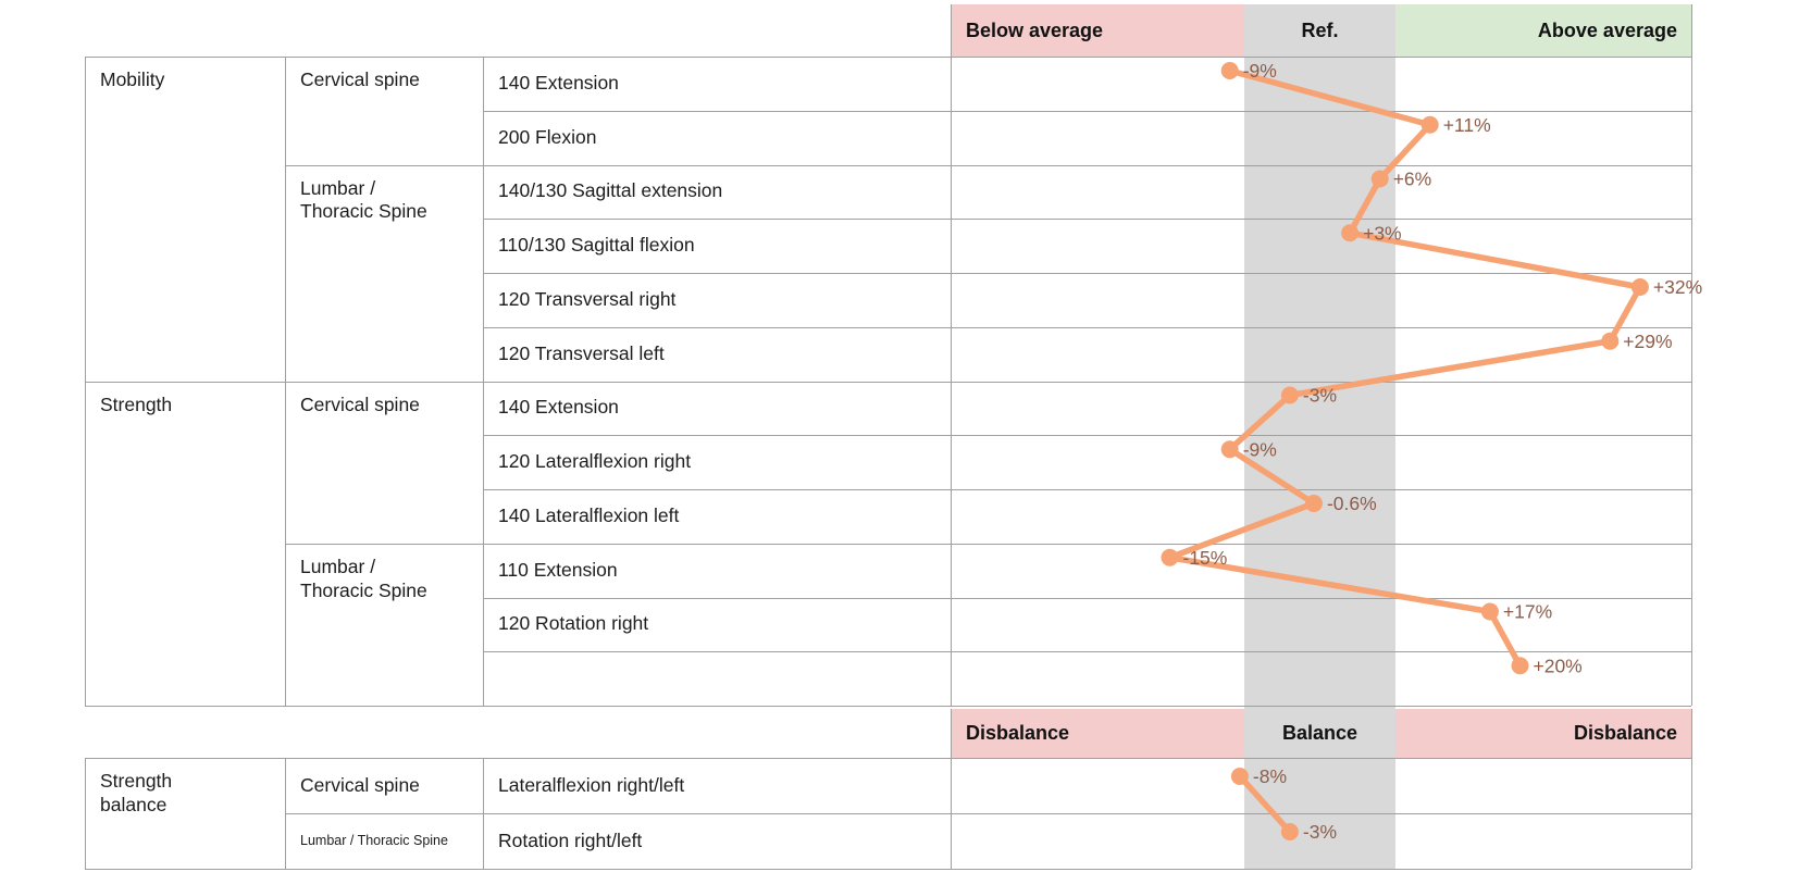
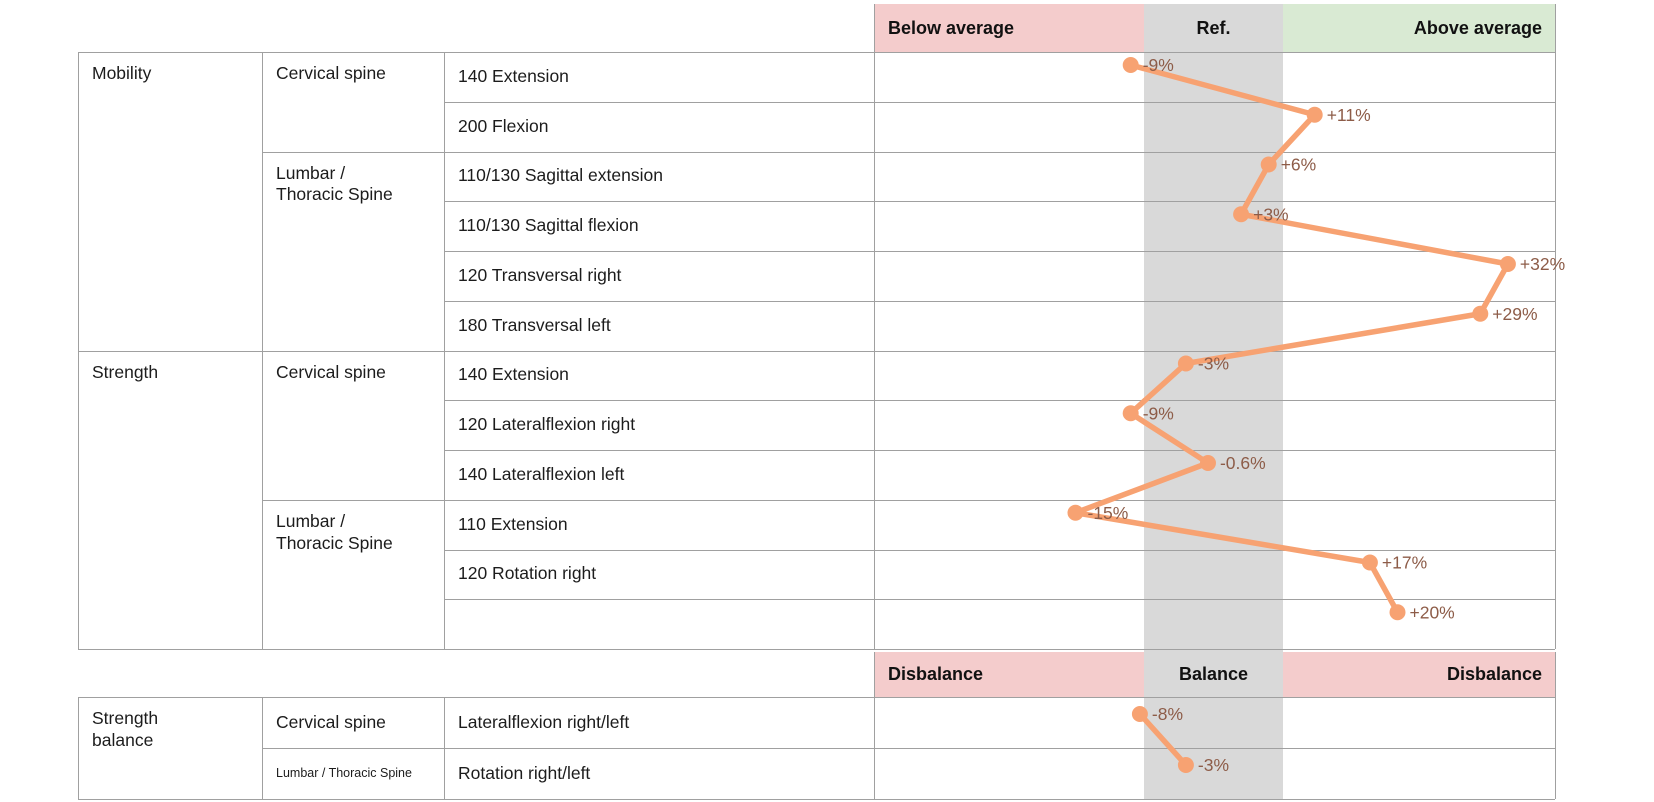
  Below average
  Ref.
  Above average
  Mobility
  Strength
  Cervical spine
  Lumbar / Thoracic Spine
  Cervical spine
  Lumbar / Thoracic Spine
  140 Extension
  200 Flexion
- 140/130 Sagittal extension
+ 110/130 Sagittal extension
  110/130 Sagittal flexion
  120 Transversal right
- 120 Transversal left
+ 180 Transversal left
  140 Extension
  120 Lateralflexion right
  140 Lateralflexion left
  110 Extension
  120 Rotation right
  Disbalance
  Balance
  Disbalance
  Strength balance
  Cervical spine
  Lumbar / Thoracic Spine
  Lateralflexion right/left
  Rotation right/left
  -9%
  +11%
  +6%
  +3%
  +32%
  +29%
  -3%
  -9%
  -0.6%
  -15%
  +17%
  +20%
  -8%
  -3%
